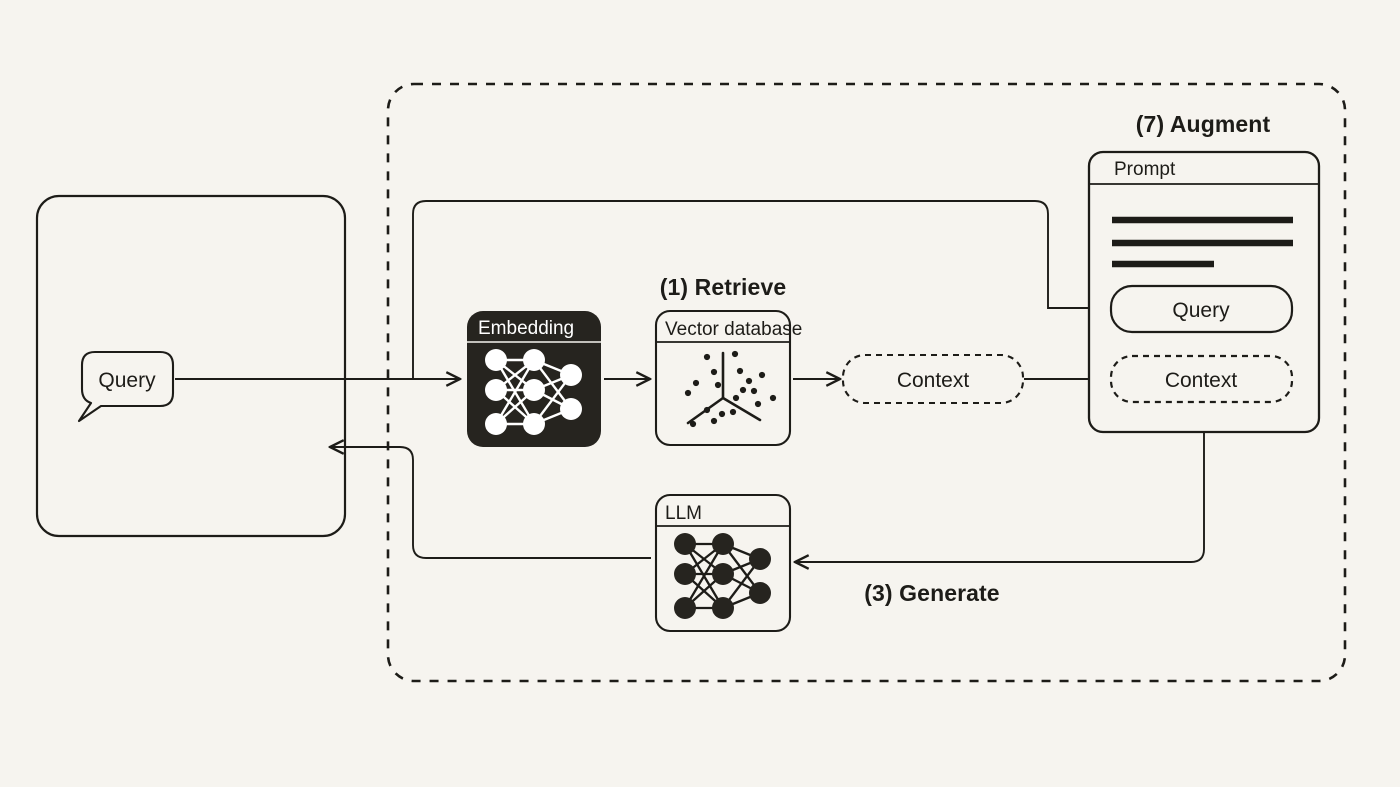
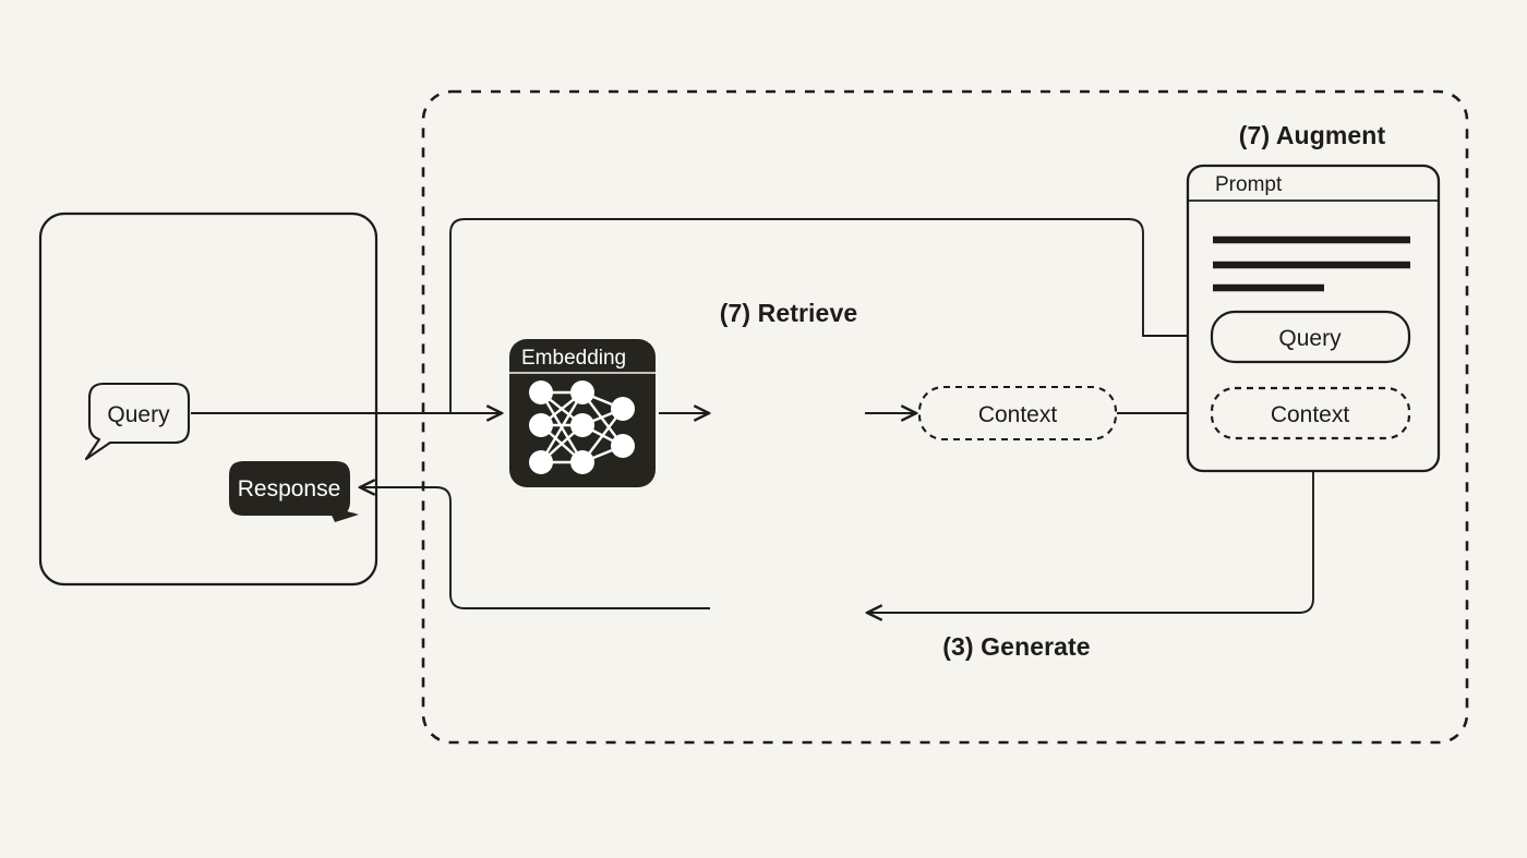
  Query
+ Response
- (1) Retrieve
+ (7) Retrieve
  (7) Augment
  (3) Generate
  Embedding
- Vector database
  Context
  Prompt
  Query
  Context
- LLM
